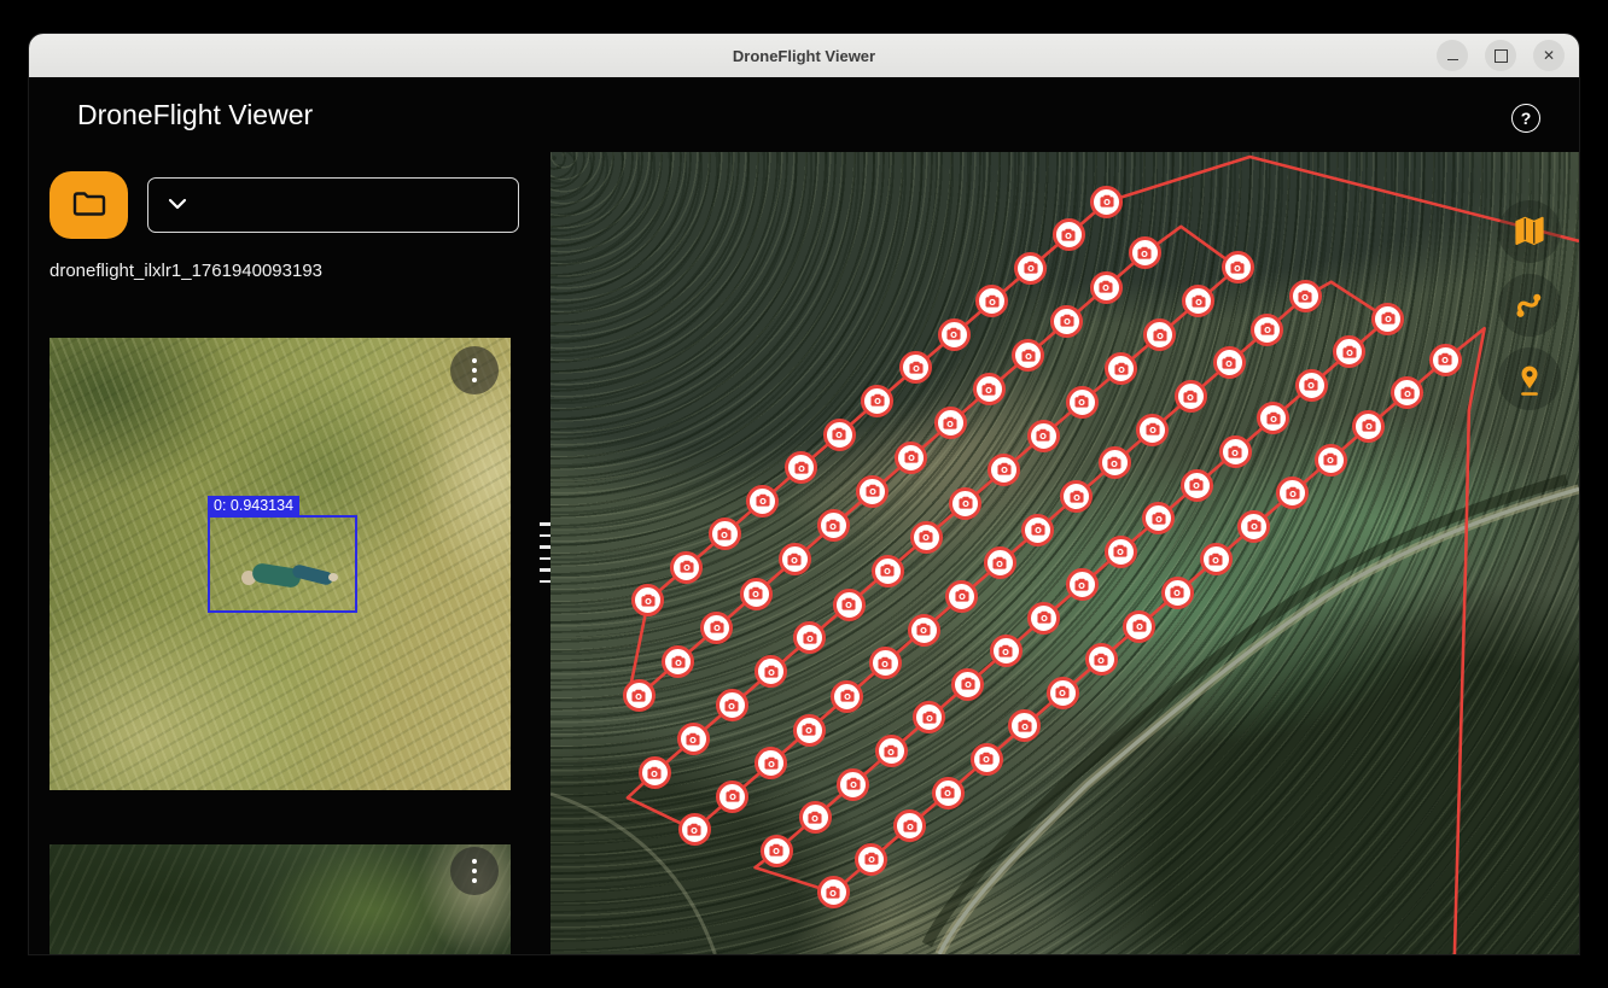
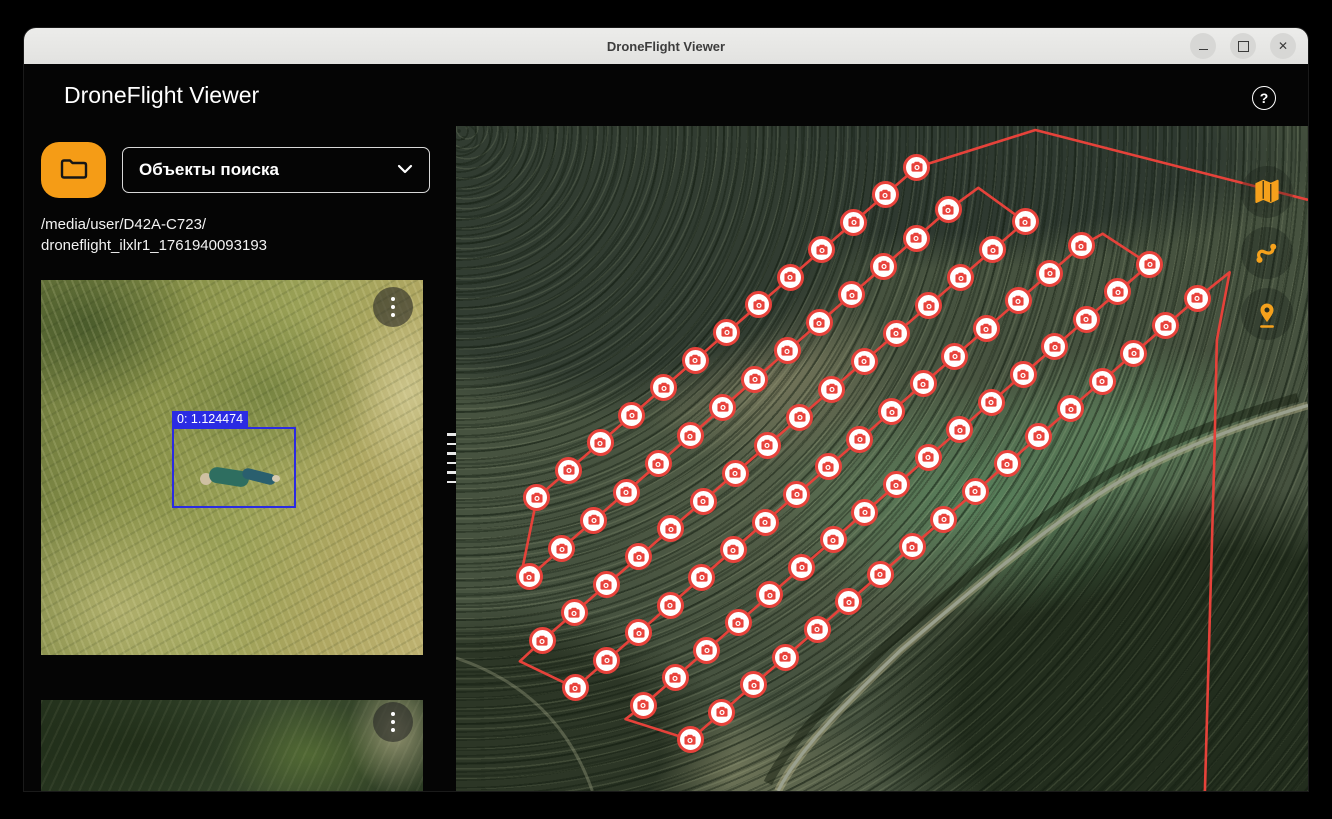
  DroneFlight Viewer
  ✕
  DroneFlight Viewer
  ?
+ Объекты поиска
+ /media/user/D42A-C723/
  droneflight_ilxlr1_1761940093193
- 0: 0.943134
+ 0: 1.124474
